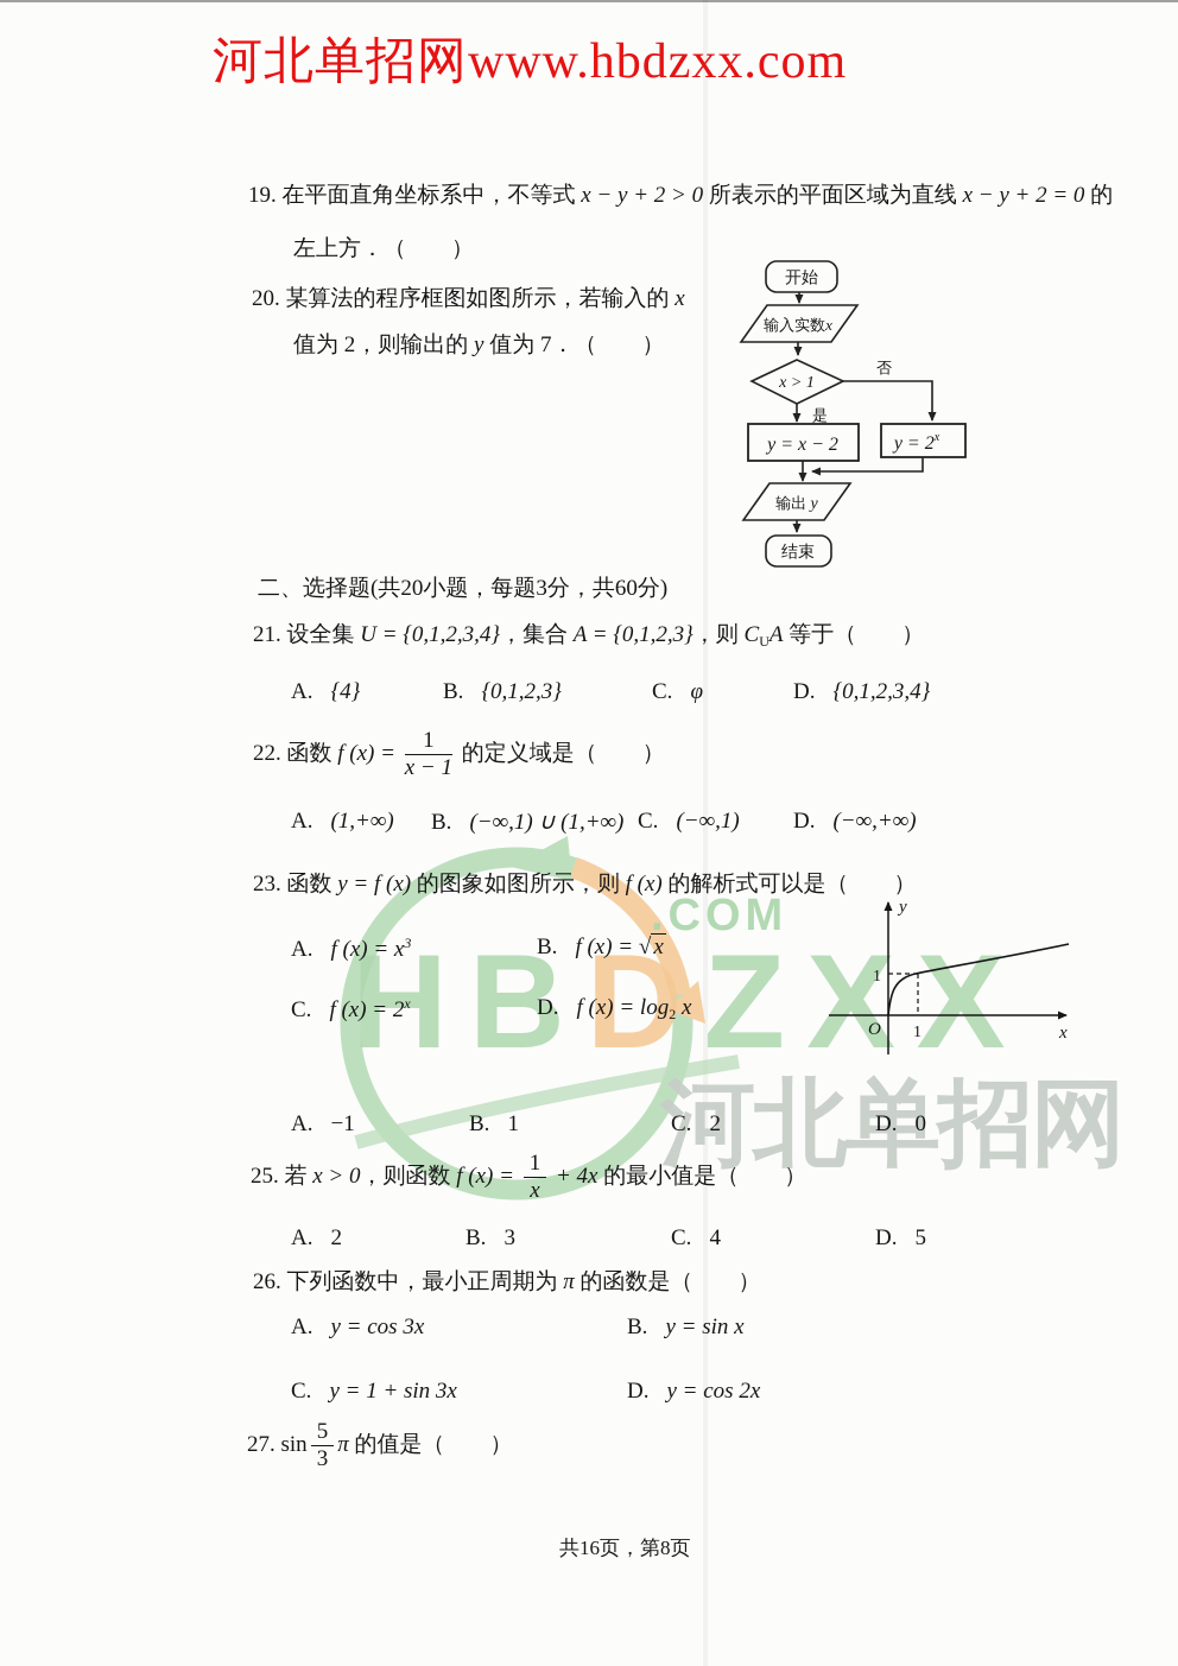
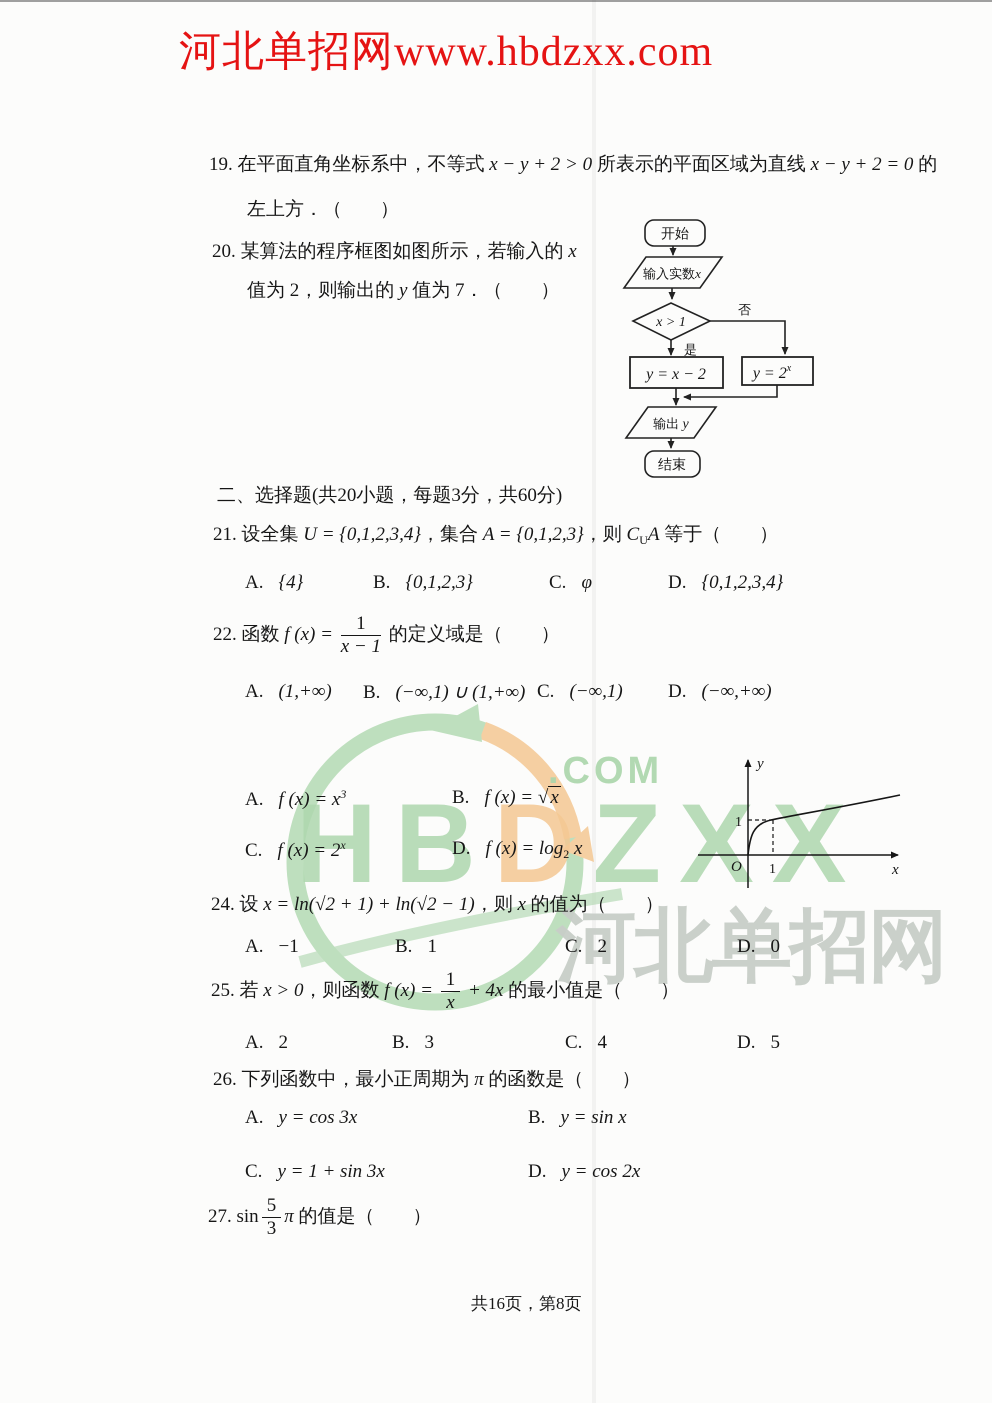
  .COM
  HBDZXX
  河北单招网
  河北单招网www.hbdzxx.com
  19. 在平面直角坐标系中，不等式 x − y + 2 > 0 所表示的平面区域为直线 x − y + 2 = 0 的
  左上方．（ ）
  20. 某算法的程序框图如图所示，若输入的 x
  值为 2，则输出的 y 值为 7．（ ）
  开始
  输入实数x
  x > 1
  是
  否
  y = x − 2
  y = 2x
  输出 y
  结束
  二、选择题(共20小题，每题3分，共60分)
  21. 设全集 U = {0,1,2,3,4}，集合 A = {0,1,2,3}，则 CUA 等于（ ）
  A. {4}
  B. {0,1,2,3}
  C. φ
  D. {0,1,2,3,4}
  22. 函数 f (x) =
  1
  x − 1
  的定义域是（ ）
  A. (1,+∞)
  B. (−∞,1) ∪ (1,+∞)
  C. (−∞,1)
  D. (−∞,+∞)
- 23. 函数 y = f (x) 的图象如图所示，则 f (x) 的解析式可以是（ ）
  A. f (x) = x3
  B. f (x) = √x
  C. f (x) = 2x
  D. f (x) = log2 x
  y
  x
  O
  1
  1
+ 24. 设 x = ln(√2 + 1) + ln(√2 − 1)，则 x 的值为（ ）
  A. −1
  B. 1
  C. 2
  D. 0
  25. 若 x > 0，则函数 f (x) =
  1
  x
  + 4x 的最小值是（ ）
  A. 2
  B. 3
  C. 4
  D. 5
  26. 下列函数中，最小正周期为 π 的函数是（ ）
  A. y = cos 3x
  B. y = sin x
  C. y = 1 + sin 3x
  D. y = cos 2x
  27. sin
  5
  3
  π 的值是（ ）
  共16页，第8页
